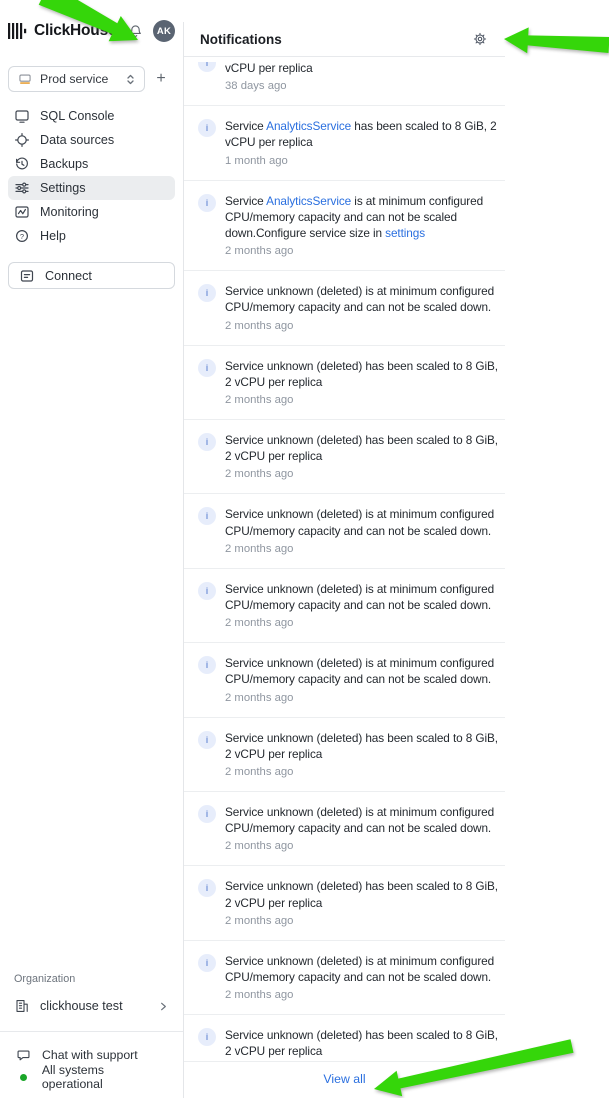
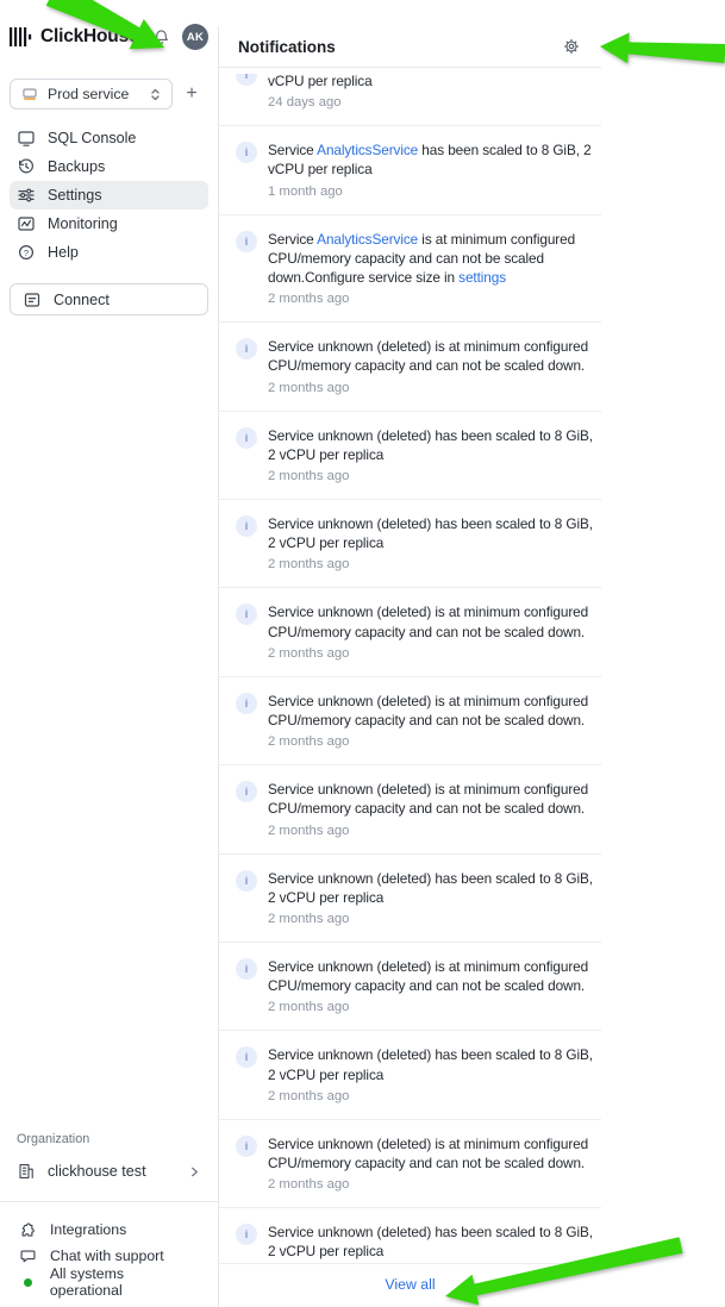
  ClickHou
  AK
  Prod service
  +
  SQL Console
- Data sources
  Backups
  Settings
  Monitoring
  ?
  Help
  Connect
  Organization
  clickhouse test
+ Integrations
  Chat with support
  All systems operational
  Notifications
  i
  vCPU per replica
- 38 days ago
+ 24 days ago
  i
  Service AnalyticsService has been scaled to 8 GiB, 2 vCPU per replica
  1 month ago
  i
  Service AnalyticsService is at minimum configured CPU/memory capacity and can not be scaled down.Configure service size in settings
  2 months ago
  i
  Service unknown (deleted) is at minimum configured CPU/memory capacity and can not be scaled down.
  2 months ago
  i
  Service unknown (deleted) has been scaled to 8 GiB, 2 vCPU per replica
  2 months ago
  i
  Service unknown (deleted) has been scaled to 8 GiB, 2 vCPU per replica
  2 months ago
  i
  Service unknown (deleted) is at minimum configured CPU/memory capacity and can not be scaled down.
  2 months ago
  i
  Service unknown (deleted) is at minimum configured CPU/memory capacity and can not be scaled down.
  2 months ago
  i
  Service unknown (deleted) is at minimum configured CPU/memory capacity and can not be scaled down.
  2 months ago
  i
  Service unknown (deleted) has been scaled to 8 GiB, 2 vCPU per replica
  2 months ago
  i
  Service unknown (deleted) is at minimum configured CPU/memory capacity and can not be scaled down.
  2 months ago
  i
  Service unknown (deleted) has been scaled to 8 GiB, 2 vCPU per replica
  2 months ago
  i
  Service unknown (deleted) is at minimum configured CPU/memory capacity and can not be scaled down.
  2 months ago
  i
  Service unknown (deleted) has been scaled to 8 GiB, 2 vCPU per replica
  View all
